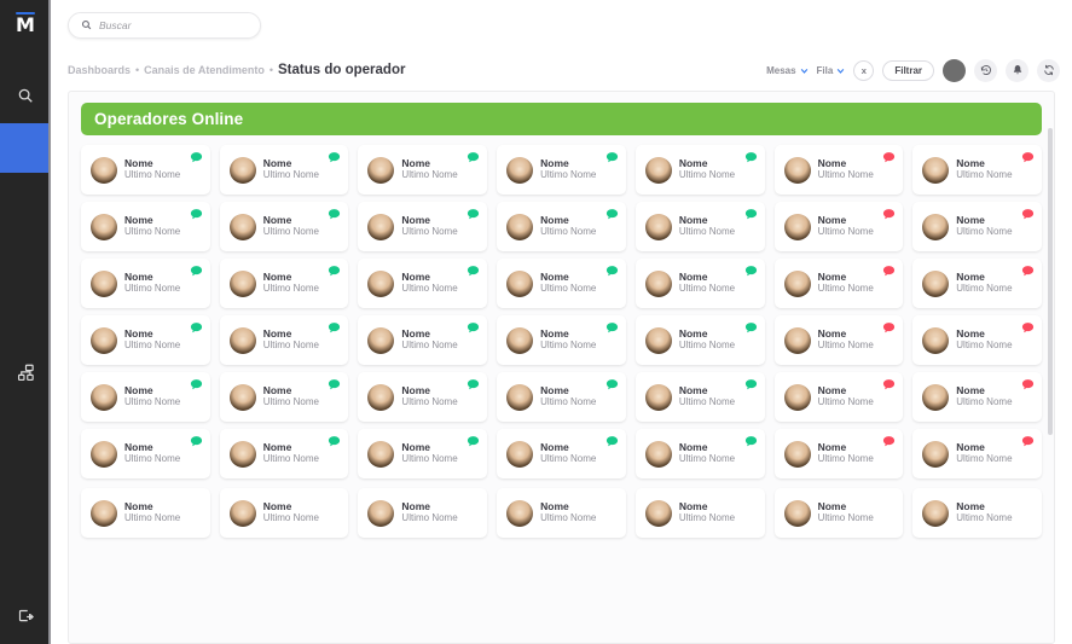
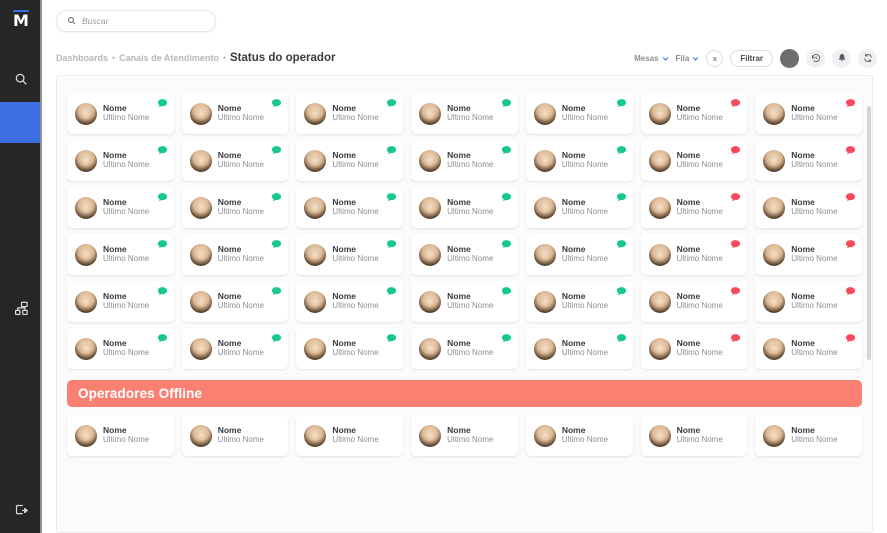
  M
  Buscar
  Dashboards
  •
  Canais de Atendimento
  •
  Status do operador
  Mesas
  Fila
  x
  Filtrar
- Operadores Online
  Nome
  Ultimo Nome
  Nome
  Ultimo Nome
  Nome
  Ultimo Nome
  Nome
  Ultimo Nome
  Nome
  Ultimo Nome
  Nome
  Ultimo Nome
  Nome
  Ultimo Nome
  Nome
  Ultimo Nome
  Nome
  Ultimo Nome
  Nome
  Ultimo Nome
  Nome
  Ultimo Nome
  Nome
  Ultimo Nome
  Nome
  Ultimo Nome
  Nome
  Ultimo Nome
  Nome
  Ultimo Nome
  Nome
  Ultimo Nome
  Nome
  Ultimo Nome
  Nome
  Ultimo Nome
  Nome
  Ultimo Nome
  Nome
  Ultimo Nome
  Nome
  Ultimo Nome
  Nome
  Ultimo Nome
  Nome
  Ultimo Nome
  Nome
  Ultimo Nome
  Nome
  Ultimo Nome
  Nome
  Ultimo Nome
  Nome
  Ultimo Nome
  Nome
  Ultimo Nome
  Nome
  Ultimo Nome
  Nome
  Ultimo Nome
  Nome
  Ultimo Nome
  Nome
  Ultimo Nome
  Nome
  Ultimo Nome
  Nome
  Ultimo Nome
  Nome
  Ultimo Nome
  Nome
  Ultimo Nome
  Nome
  Ultimo Nome
  Nome
  Ultimo Nome
  Nome
  Ultimo Nome
  Nome
  Ultimo Nome
  Nome
  Ultimo Nome
  Nome
  Ultimo Nome
+ Operadores Offline
  Nome
  Ultimo Nome
  Nome
  Ultimo Nome
  Nome
  Ultimo Nome
  Nome
  Ultimo Nome
  Nome
  Ultimo Nome
  Nome
  Ultimo Nome
  Nome
  Ultimo Nome
